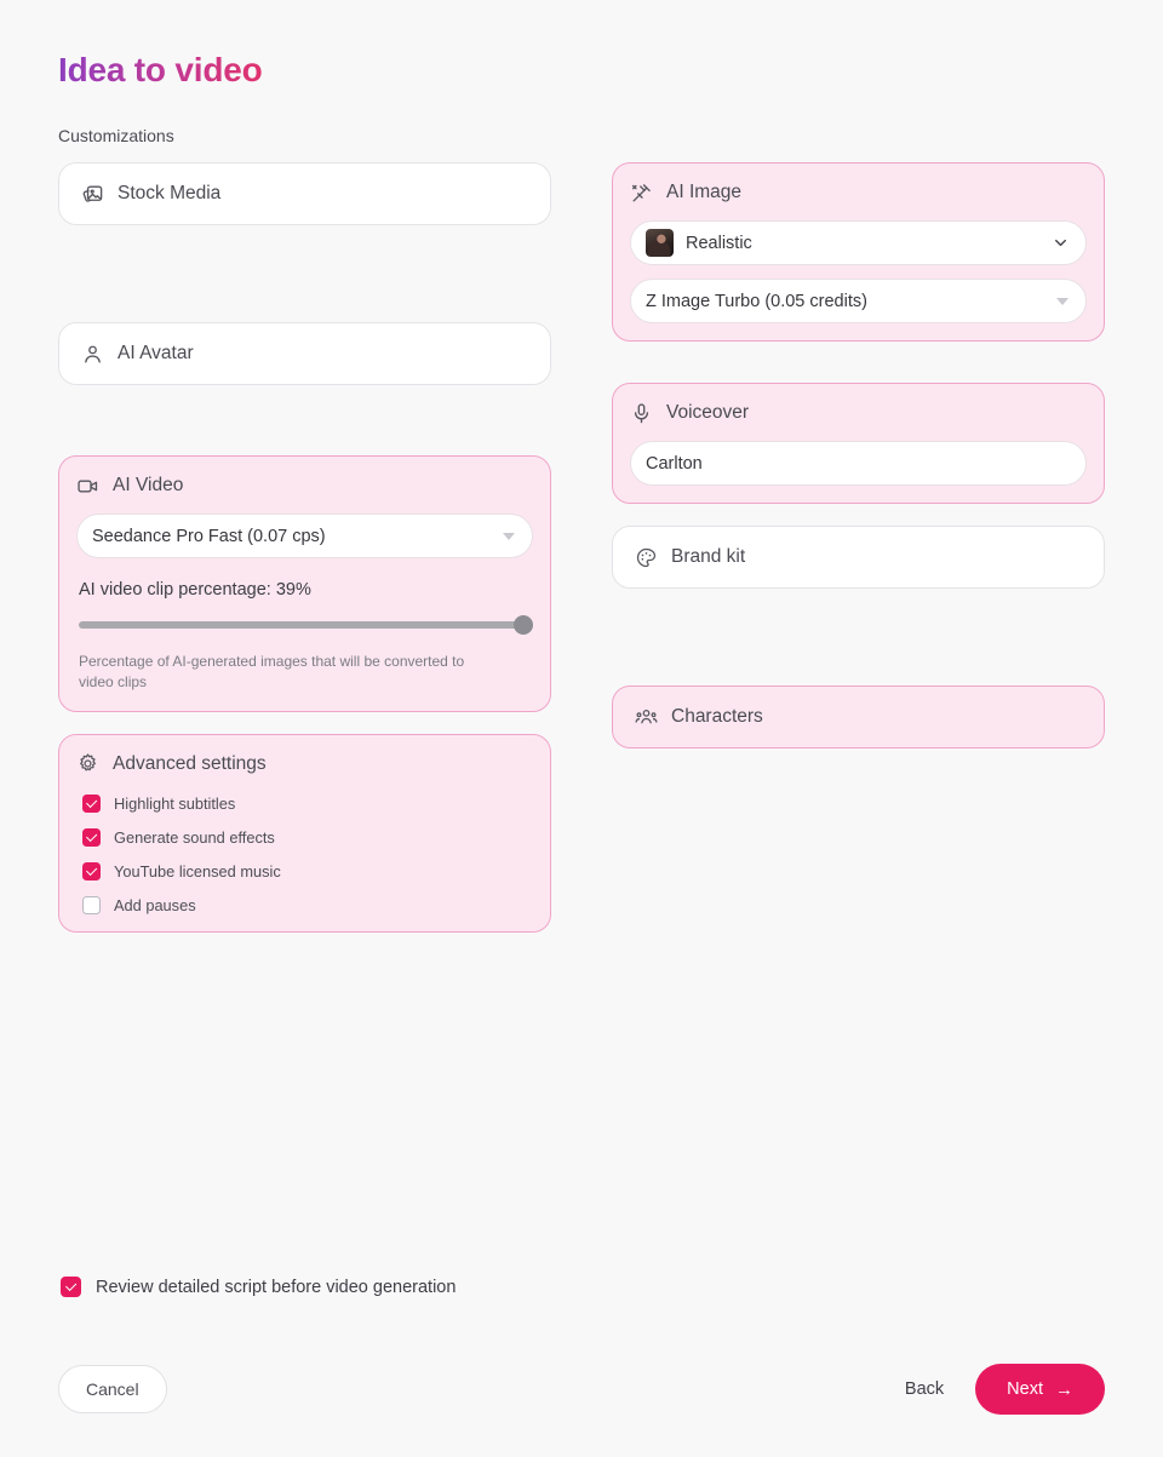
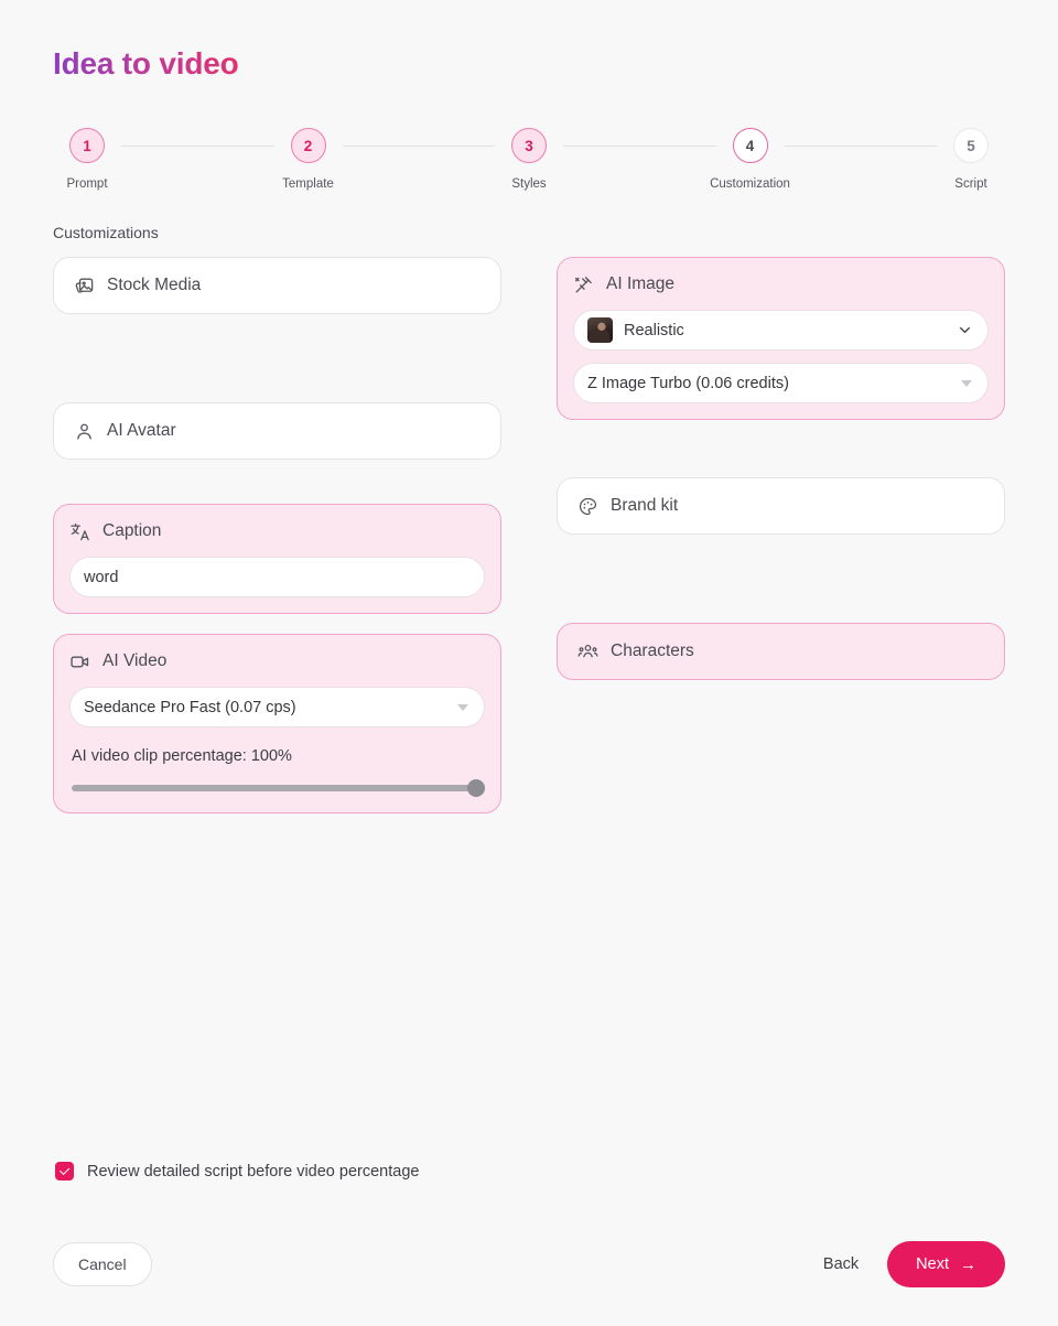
  Idea to video
+ 1
+ Prompt
+ 2
+ Template
+ 3
+ Styles
+ 4
+ Customization
+ 5
+ Script
  Customizations
  Stock Media
  AI Avatar
+ Caption
+ word
  AI Video
  Seedance Pro Fast (0.07 cps)
- AI video clip percentage: 39%
+ AI video clip percentage: 100%
- Percentage of AI-generated images that will be converted to video clips
- Advanced settings
- Highlight subtitles
- Generate sound effects
- YouTube licensed music
- Add pauses
  AI Image
  Realistic
- Z Image Turbo (0.05 credits)
+ Z Image Turbo (0.06 credits)
- Voiceover
- Carlton
  Brand kit
  Characters
- Review detailed script before video generation
+ Review detailed script before video percentage
  Cancel
  Back
  Next
  →
